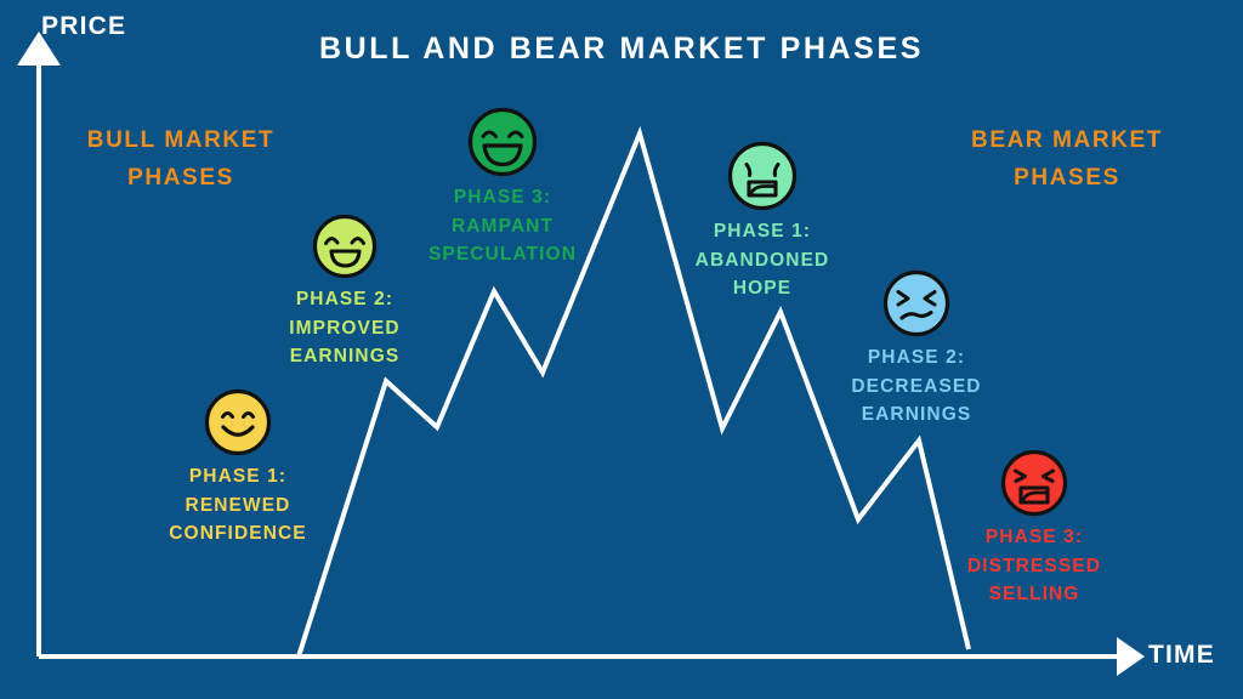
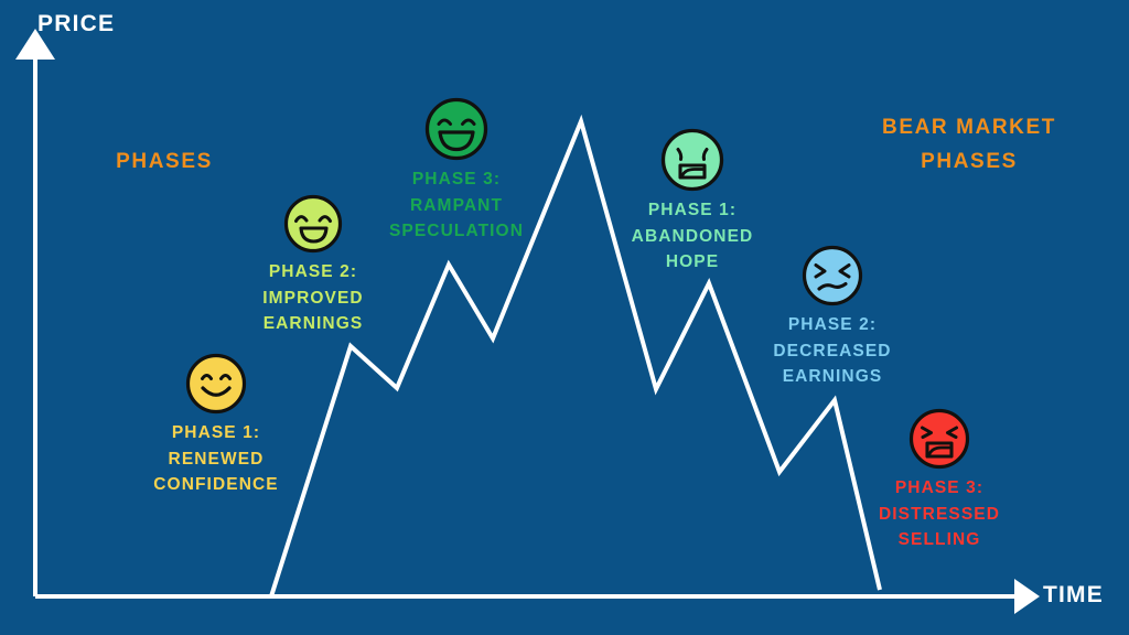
  PRICE
  TIME
- BULL AND BEAR MARKET PHASES
- BULL MARKET
  PHASES
  BEAR MARKET
  PHASES
  PHASE 1:
  RENEWED
  CONFIDENCE
  PHASE 2:
  IMPROVED
  EARNINGS
  PHASE 3:
  RAMPANT
  SPECULATION
  PHASE 1:
  ABANDONED
  HOPE
  PHASE 2:
  DECREASED
  EARNINGS
  PHASE 3:
  DISTRESSED
  SELLING
